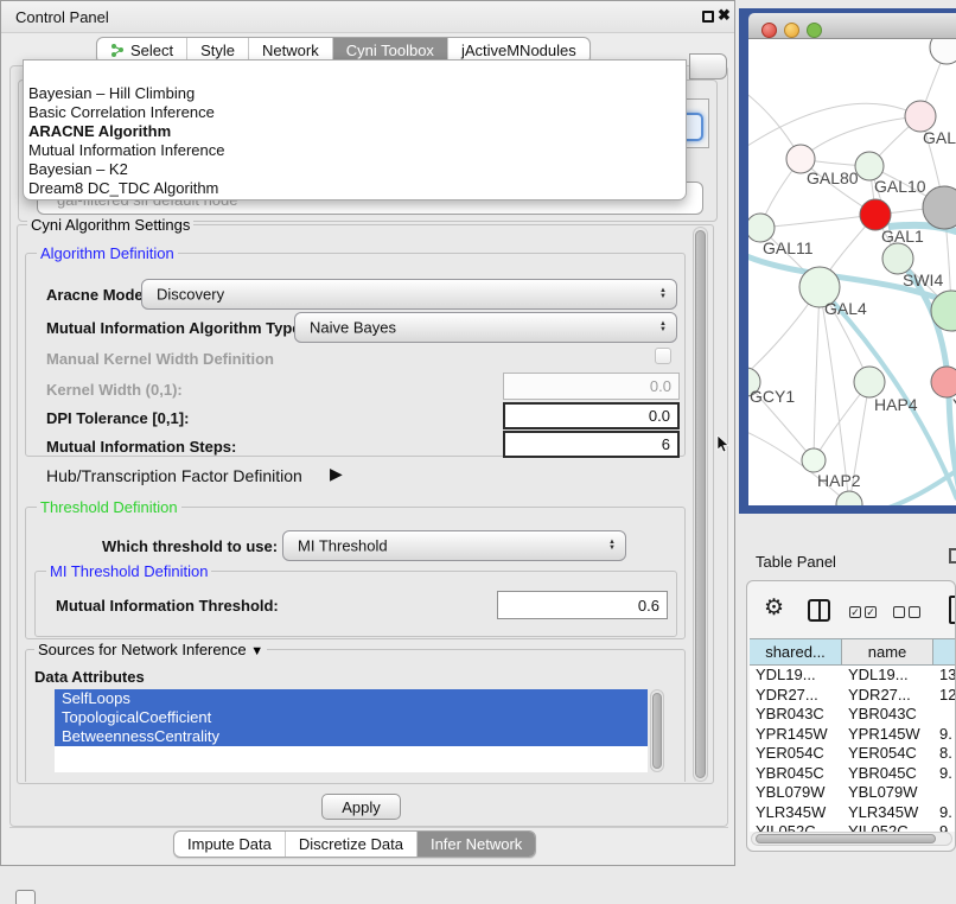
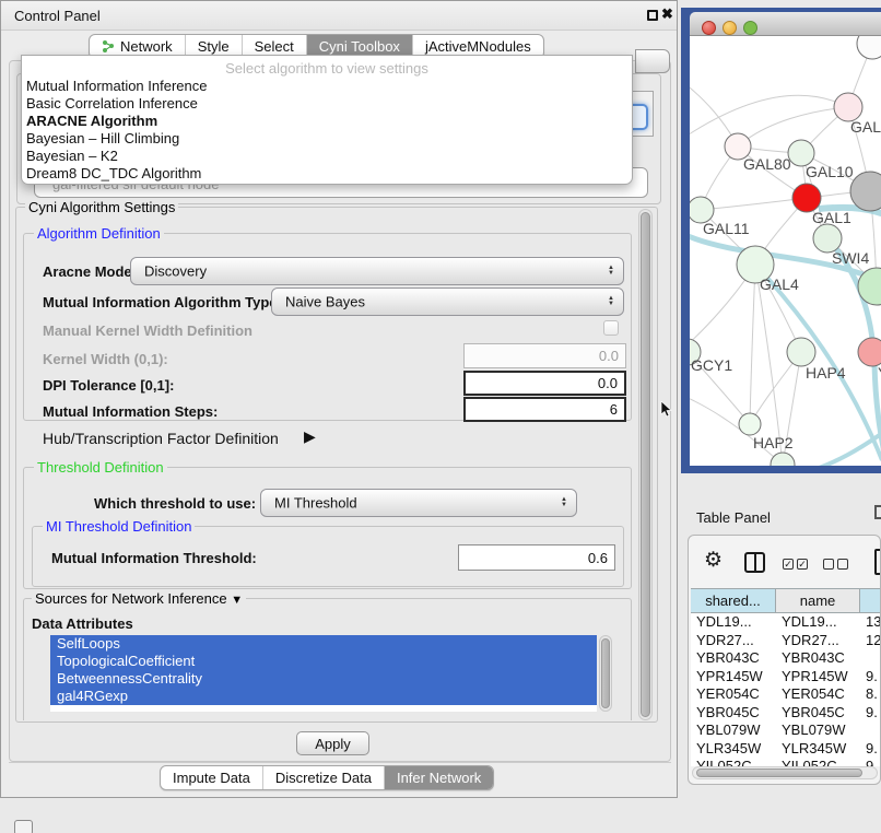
  Control Panel
  ✖
- Select
+ Network
  Style
- Network
+ Select
  Cyni Toolbox
  jActiveMNodules
+ Select algorithm to view settings
- Bayesian – Hill Climbing
+ Mutual Information Inference
  Basic Correlation Inference
  ARACNE Algorithm
- Mutual Information Inference
+ Bayesian – Hill Climbing
  Bayesian – K2
  Dream8 DC_TDC Algorithm
  Cyni Algorithm Settings
  Algorithm Definition
  Aracne Mode
  Discovery
  Mutual Information Algorithm Typ
  Naive Bayes
  Manual Kernel Width Definition
  Kernel Width (0,1):
  0.0
  DPI Tolerance [0,1]:
  0.0
  Mutual Information Steps:
  6
  Hub/Transcription Factor Definition
  ▶
  Threshold Definition
  Which threshold to use:
  MI Threshold
  MI Threshold Definition
  Mutual Information Threshold:
  0.6
  Sources for Network Inference ▼
  Data Attributes
  SelfLoops
  TopologicalCoefficient
  BetweennessCentrality
+ gal4RGexp
  Apply
  Impute Data
  Discretize Data
  Infer Network
  GAL
  GAL80
  GAL10
  GAL1
  GAL11
  SWI4
  GAL4
  GCY1
  HAP4
  HAP2
  Table Panel
  ⚙
  ✓
  ✓
  shared...
  name
  YDL19...
  YDL19...
  13
  YDR27...
  YDR27...
  12
  YBR043C
  YBR043C
  YPR145W
  YPR145W
  9.
  YER054C
  YER054C
  8.
  YBR045C
  YBR045C
  9.
  YBL079W
  YBL079W
  YLR345W
  YLR345W
  9.
